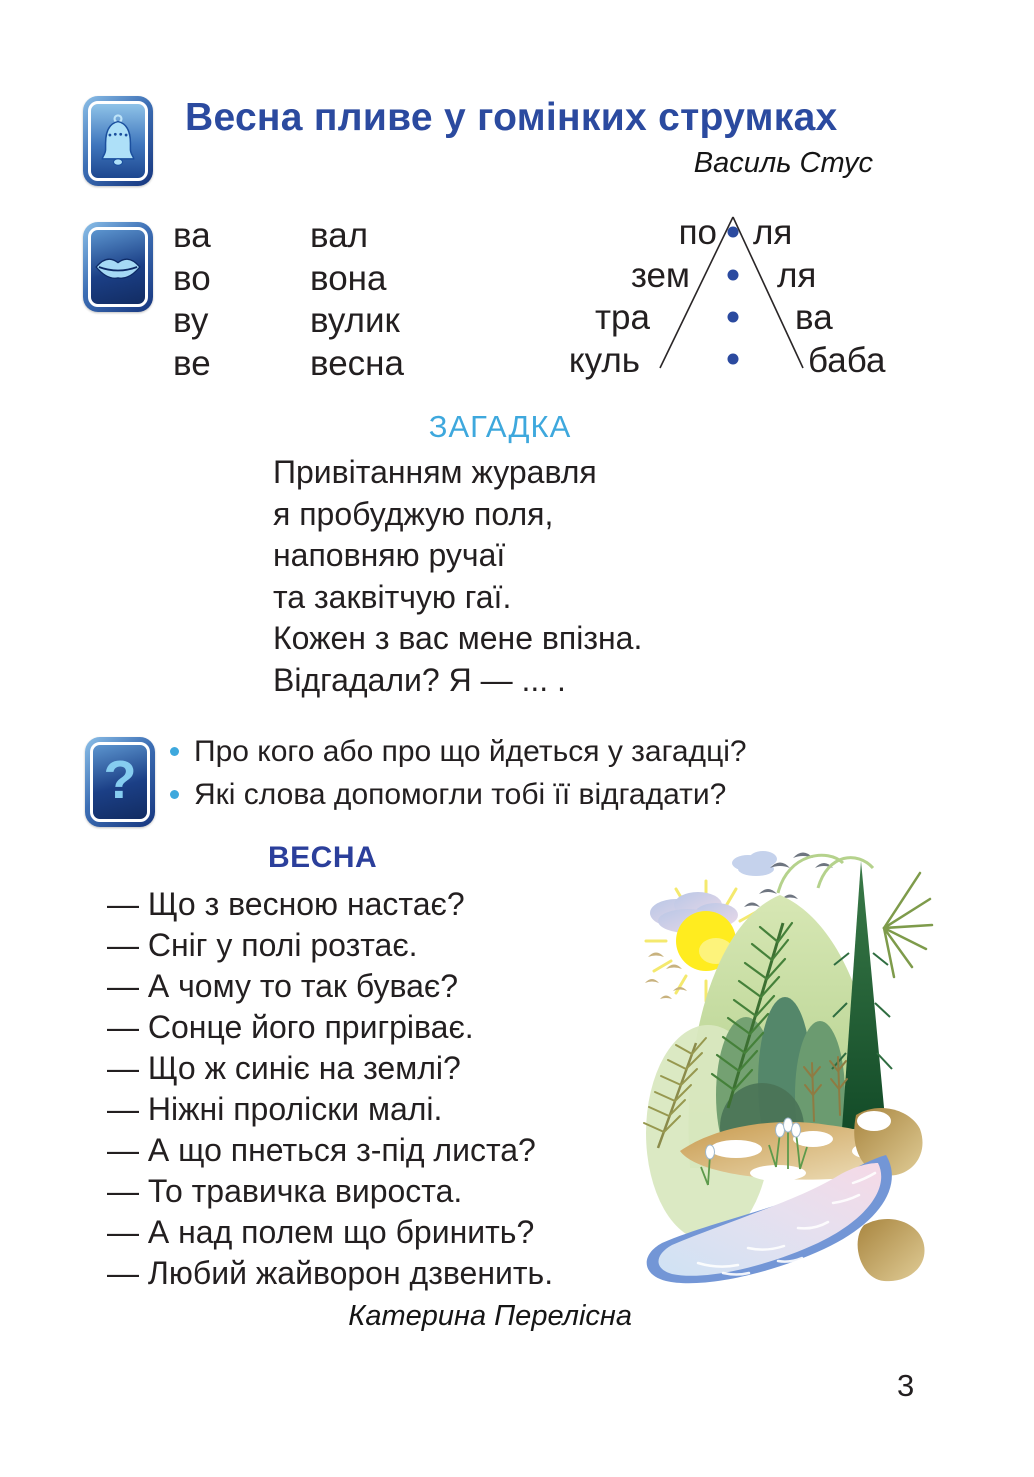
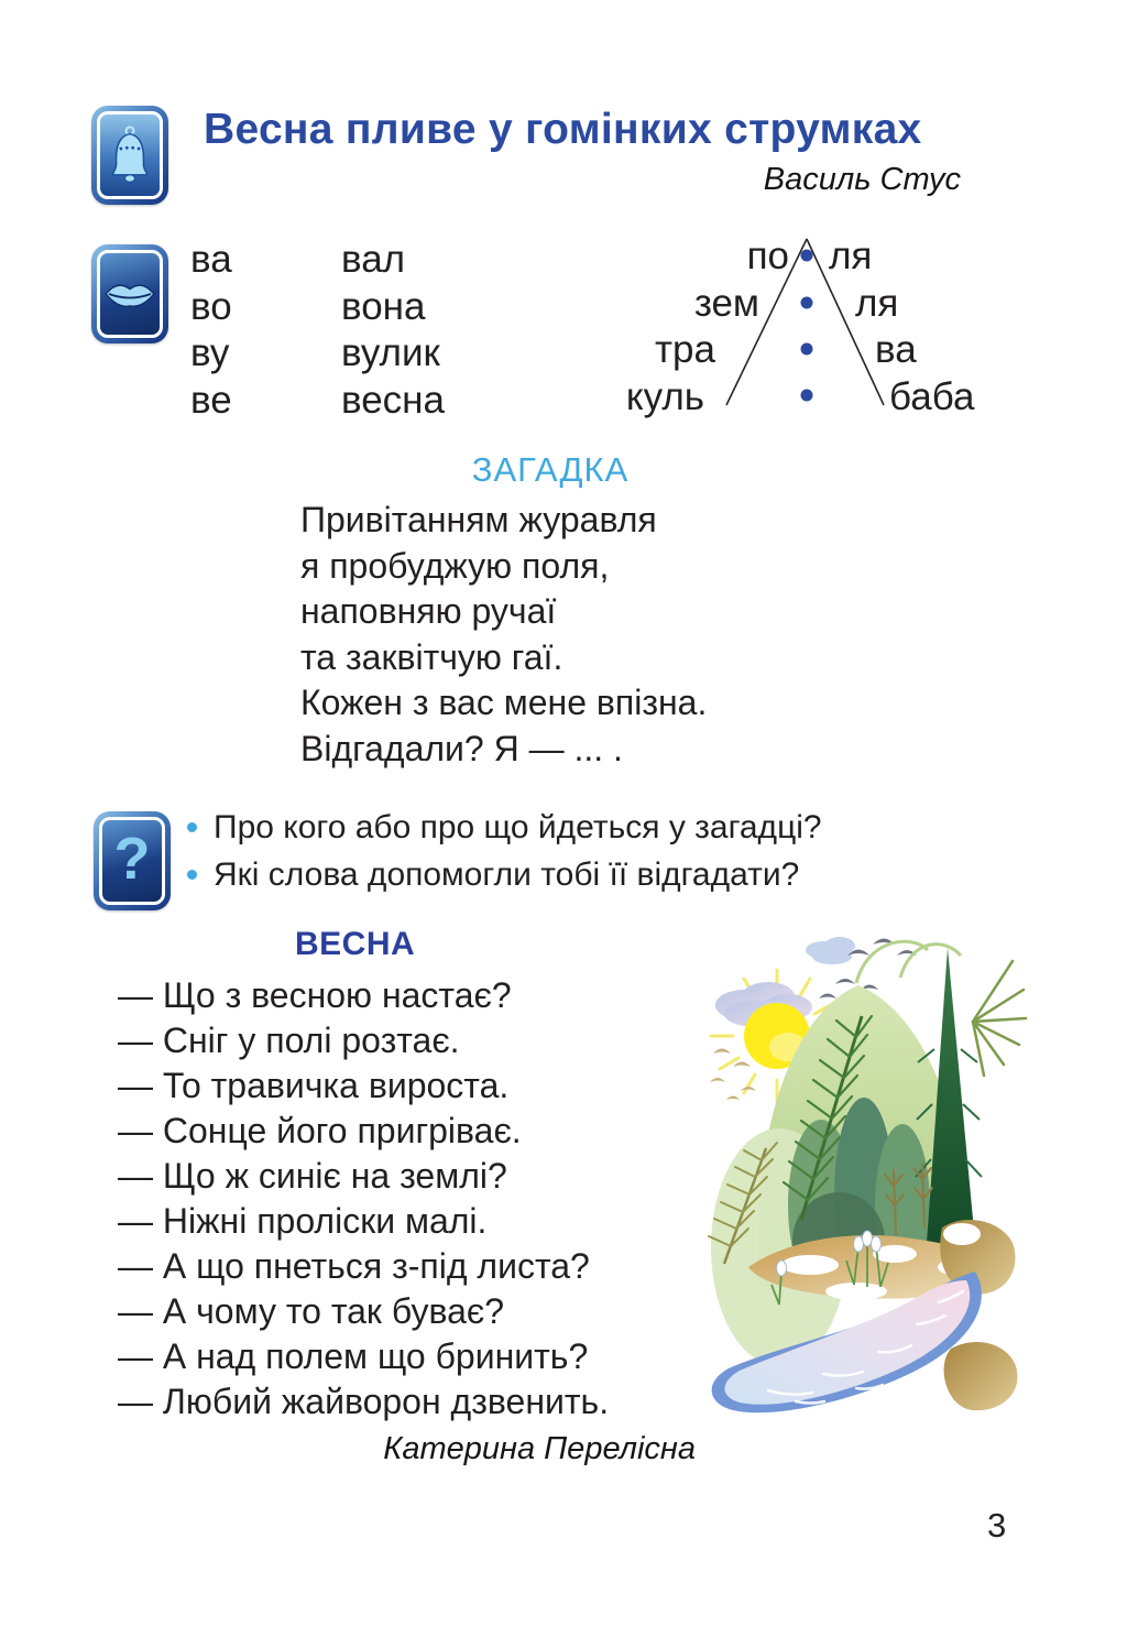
  Весна пливе у гомінких струмках
  Василь Стус
  ва
  во
  ву
  ве
  вал
  вона
  вулик
  весна
  по
  ля
  зем
  ля
  тра
  ва
  куль
  баба
  ЗАГАДКА
  Привітанням журавля
  я пробуджую поля,
  наповняю ручаї
  та заквітчую гаї.
  Кожен з вас мене впізна.
  Відгадали? Я — ... .
  ?
  Про кого або про що йдеться у загадці?
  Які слова допомогли тобі її відгадати?
  ВЕСНА
  — Що з весною настає?
  — Сніг у полі розтає.
- — А чому то так буває?
+ — То травичка вироста.
  — Сонце його пригріває.
  — Що ж синіє на землі?
  — Ніжні проліски малі.
  — А що пнеться з-під листа?
- — То травичка вироста.
+ — А чому то так буває?
  — А над полем що бринить?
  — Любий жайворон дзвенить.
  Катерина Перелісна
  3
